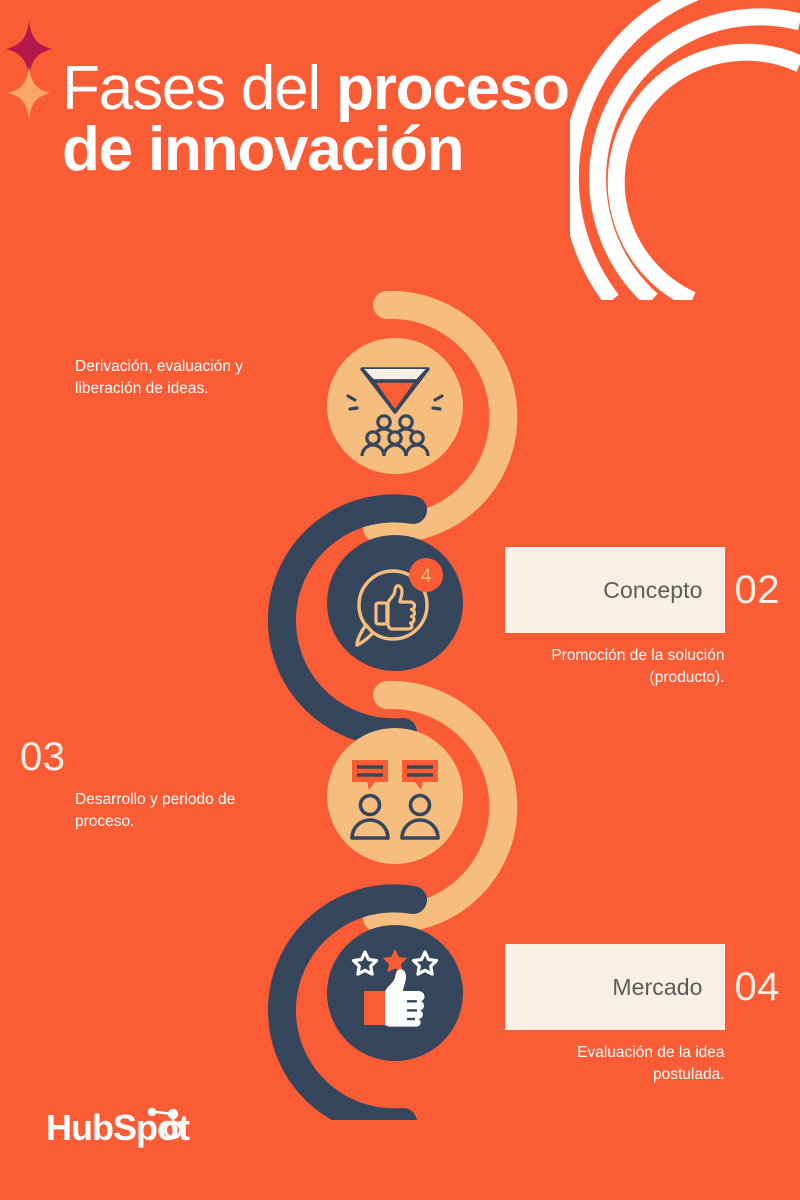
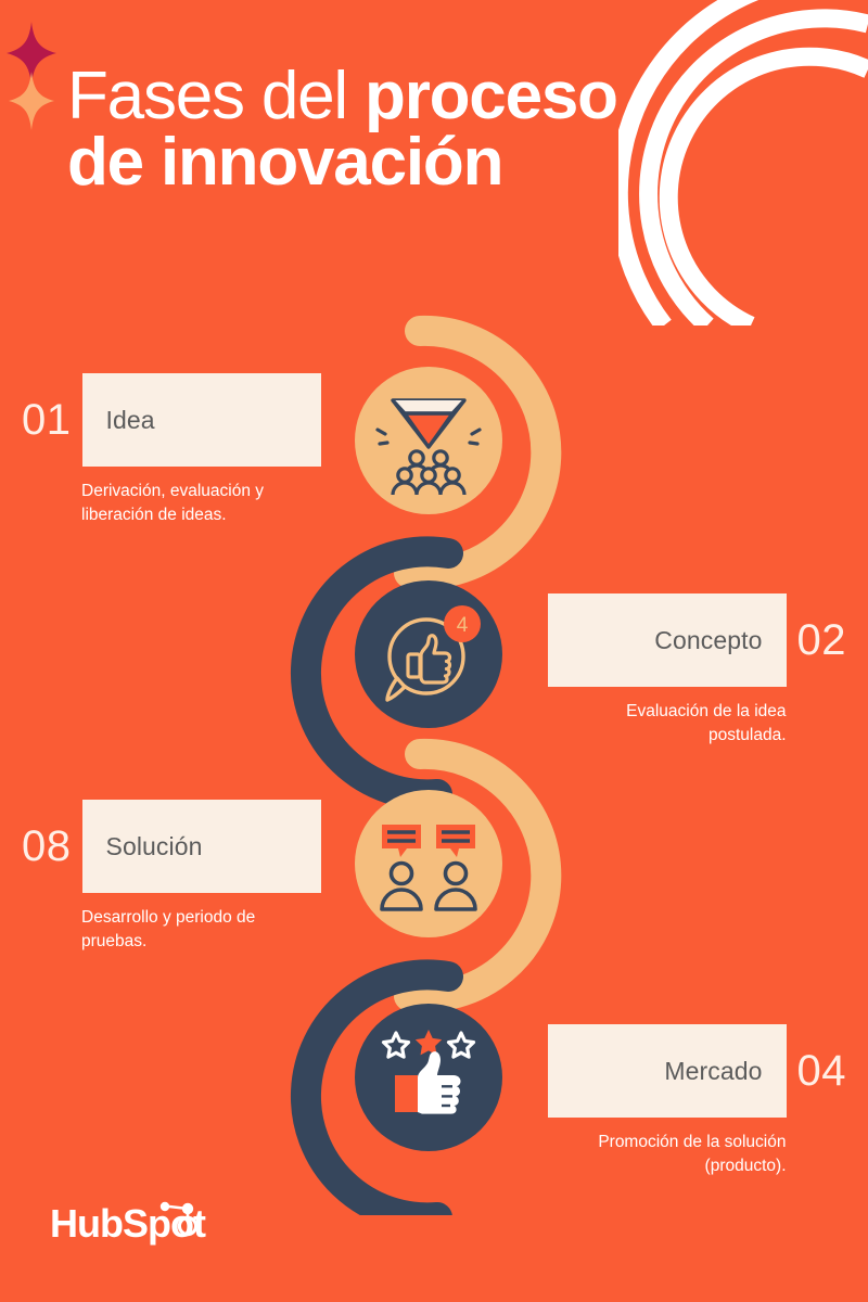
  Fases del proceso
  de innovación
  4
+ 01
+ Idea
  Derivación, evaluación y liberación de ideas.
  Concepto
  02
- Promoción de la solución (producto).
+ Evaluación de la idea postulada.
- 03
+ 08
+ Solución
- Desarrollo y periodo de proceso.
+ Desarrollo y periodo de pruebas.
  Mercado
  04
- Evaluación de la idea postulada.
+ Promoción de la solución (producto).
  HubSpt
